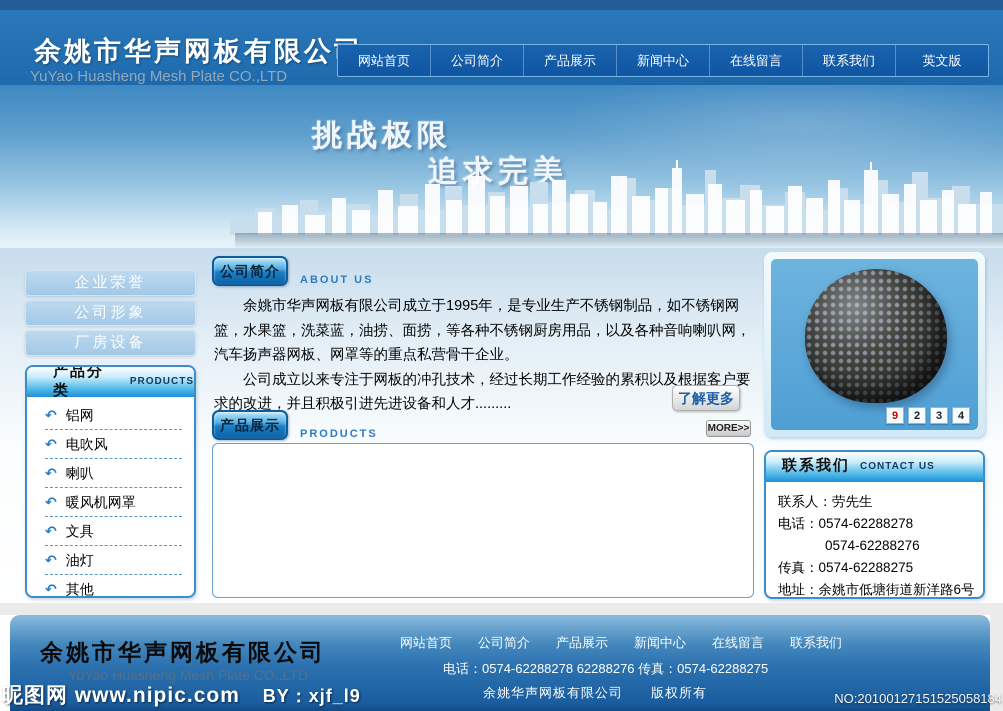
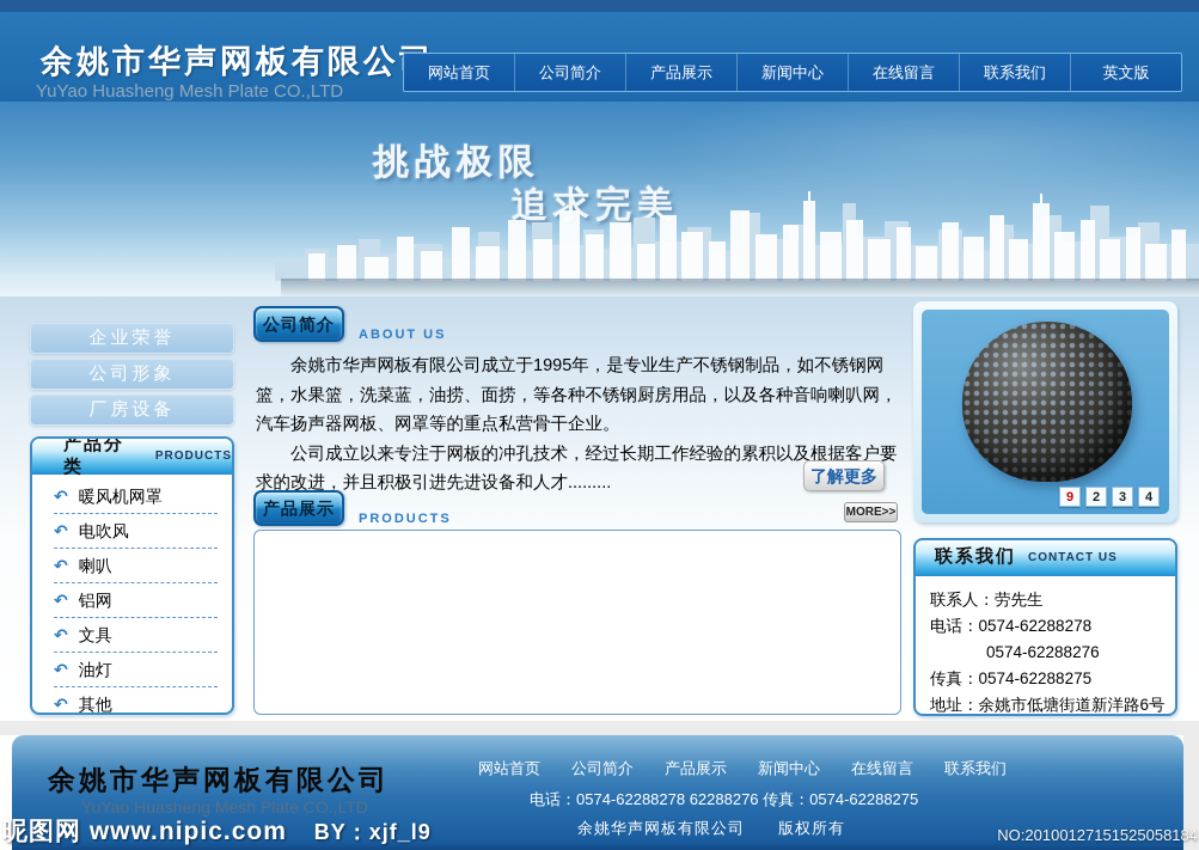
  余姚市华声网板有限公
  YuYao Huasheng Mesh Plate CO.,LTD
  网站首页
  公司简介
  产品展示
  新闻中心
  在线留言
  联系我们
  英文版
  挑战极限
  追求完美
  企业荣誉
  公司形象
  厂房设备
  产品分类
  PRODUCTS
- ↶ 铝网
+ ↶ 暖风机网罩
  ↶ 电吹风
  ↶ 喇叭
- ↶ 暖风机网罩
+ ↶ 铝网
  ↶ 文具
  ↶ 油灯
  ↶ 其他
  公司简介
  ABOUT US
  余姚市华声网板有限公司成立于1995年，是专业生产不锈钢制品，如不锈钢网篮，水果篮，洗菜蓝，油捞、面捞，等各种不锈钢厨房用品，以及各种音响喇叭网，汽车扬声器网板、网罩等的重点私营骨干企业。
  公司成立以来专注于网板的冲孔技术，经过长期工作经验的累积以及根据客户要求的改进，并且积极引进先进设备和人才.........
  了解更多
  产品展示
  PRODUCTS
  MORE>>
  9
  2
  3
  4
  联系我们
  CONTACT US
  联系人：劳先生
  电话：0574-62288278
  0574-62288276
  传真：0574-62288275
  地址：余姚市低塘街道新洋路6号
  余姚市华声网板有限公司
  YuYao Huasheng Mesh Plate CO.,LTD
  网站首页
  公司简介
  产品展示
  新闻中心
  在线留言
  联系我们
  电话：0574-62288278 62288276 传真：0574-62288275
  余姚华声网板有限公司 版权所有
  昵图网 www.nipic.com BY：xjf_l9
  NO:20100127151525058184
